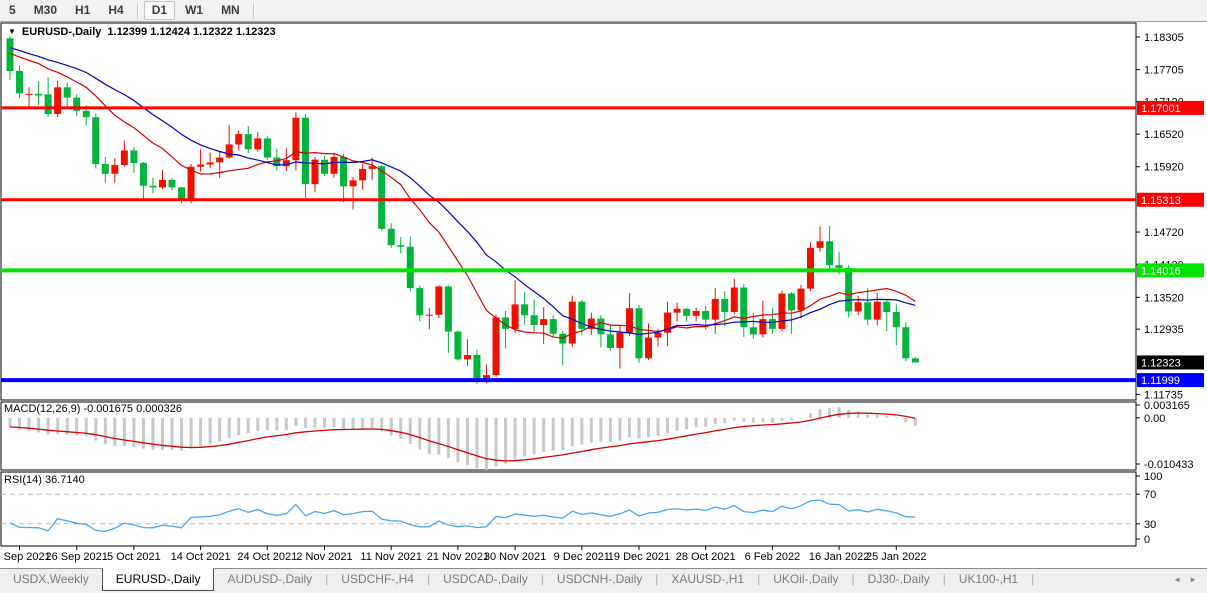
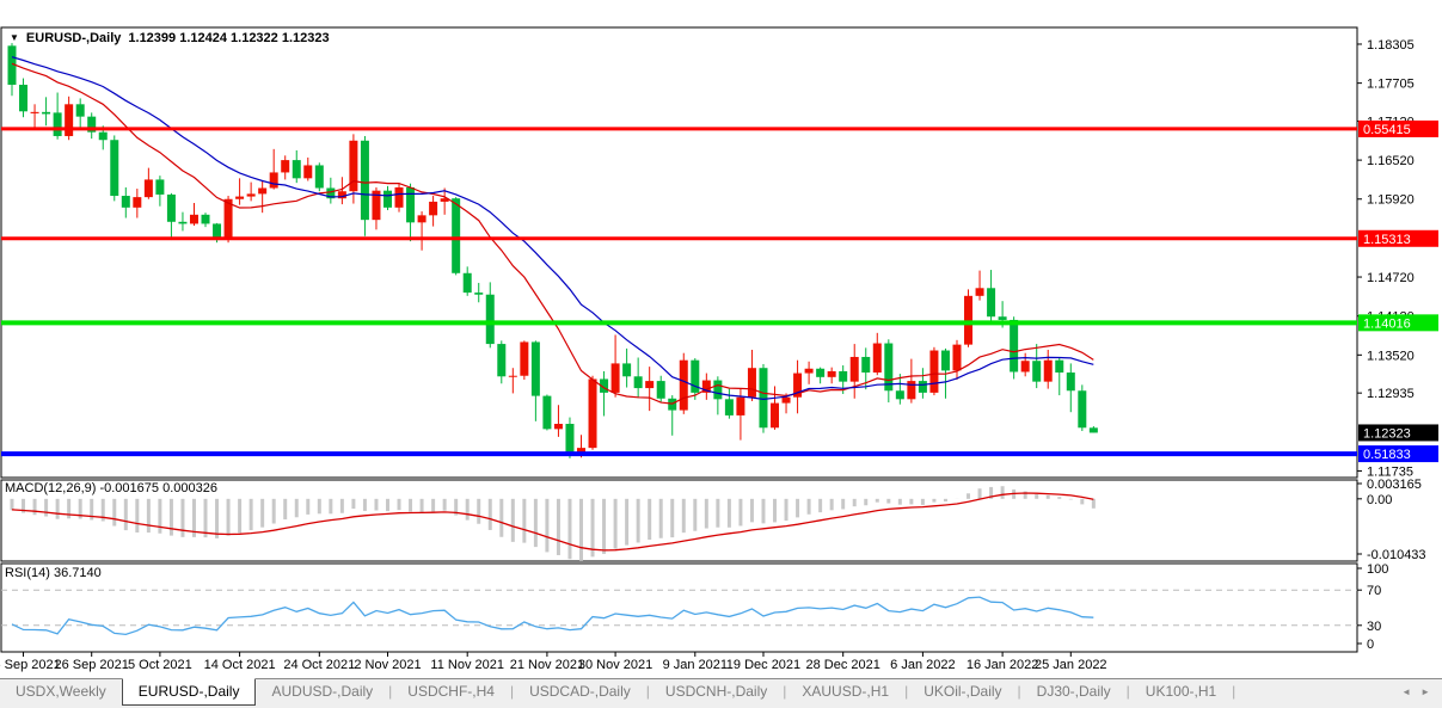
- 5
- M30
- H1
- H4
- D1
- W1
- MN
  1.18305
  1.17705
  1.16520
  1.15920
  1.14720
  1.13520
  1.12935
  1.11735
- 1.17001
+ 0.55415
  1.15313
  1.14016
- 1.11999
+ 0.51833
  1.12323
  0.003165
  0.00
  -0.010433
  100
  70
  30
  0
  Sep 2021
  26 Sep 2021
  5 Oct 2021
  14 Oct 2021
  24 Oct 2021
  2 Nov 2021
  11 Nov 2021
  21 Nov 2021
  30 Nov 2021
- 9 Dec 2021
+ 9 Jan 2021
  19 Dec 2021
- 28 Oct 2021
+ 28 Dec 2021
- 6 Feb 2022
+ 6 Jan 2022
  16 Jan 2022
  25 Jan 2022
  ▼
  EURUSD-,Daily
  1.12399 1.12424 1.12322 1.12323
  MACD(12,26,9) -0.001675 0.000326
  RSI(14) 36.7140
  USDX,Weekly
  EURUSD-,Daily
  AUDUSD-,Daily
  |
  USDCHF-,H4
  |
  USDCAD-,Daily
  |
  USDCNH-,Daily
  |
  XAUUSD-,H1
  |
  UKOil-,Daily
  |
  DJ30-,Daily
  |
  UK100-,H1
  |
  ◄
  ►
